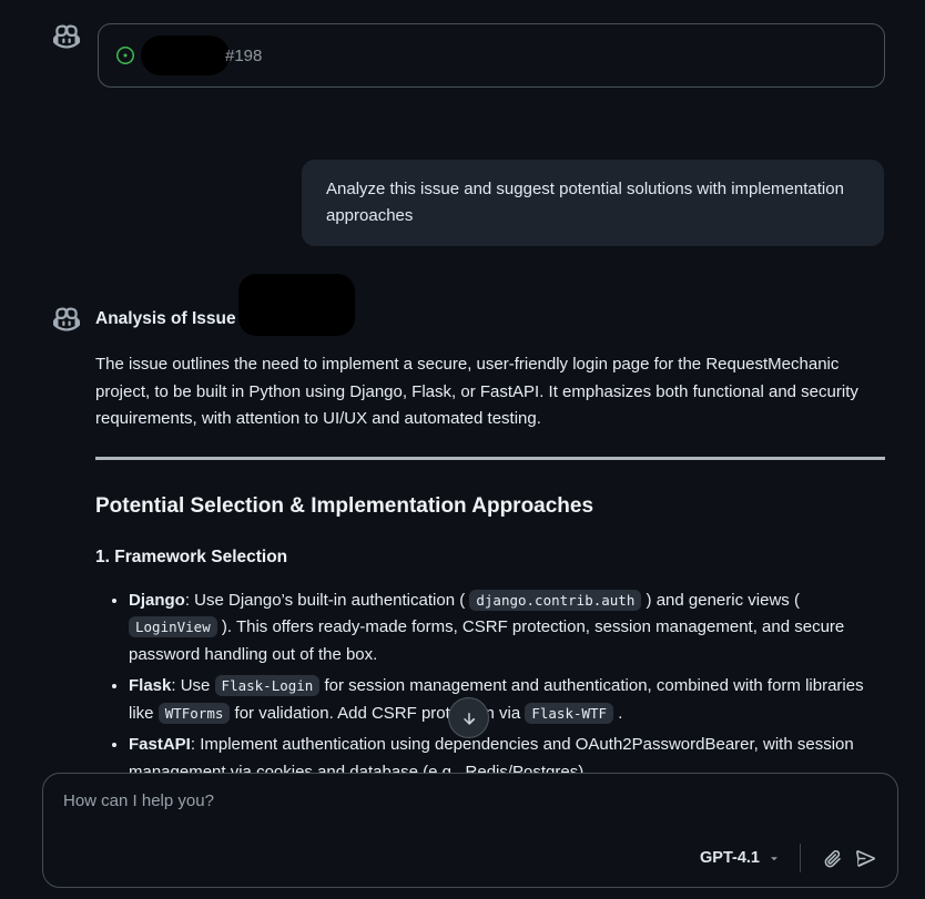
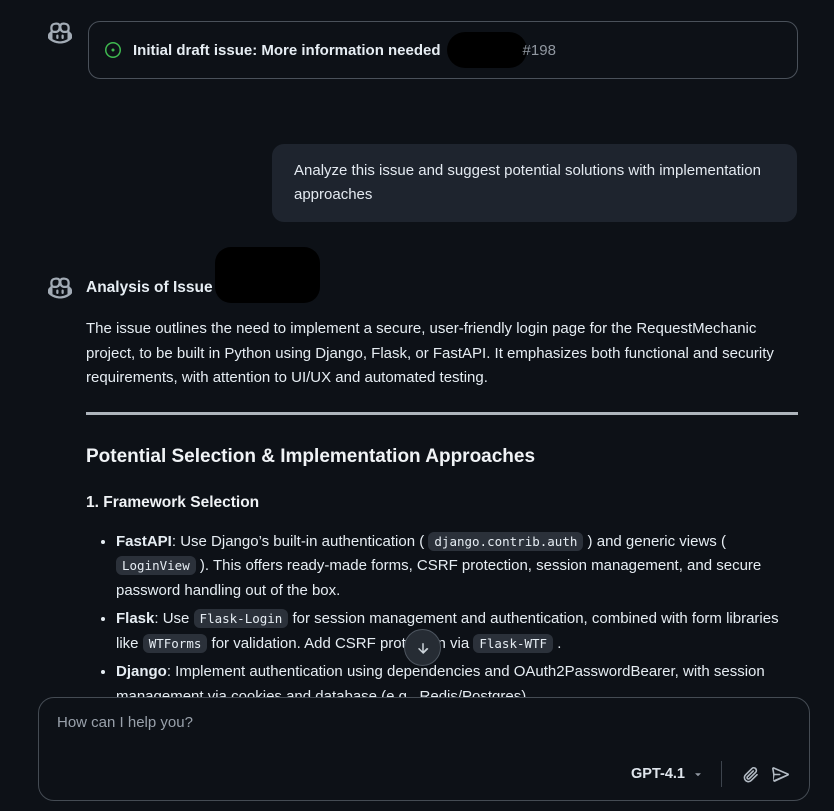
+ Initial draft issue: More information needed
  #198
  Analyze this issue and suggest potential solutions with implementation approaches
  Analysis of Issue
  The issue outlines the need to implement a secure, user-friendly login page for the RequestMechanic project, to be built in Python using Django, Flask, or FastAPI. It emphasizes both functional and security requirements, with attention to UI/UX and automated testing.
  Potential Selection & Implementation Approaches
  1. Framework Selection
- Django: Use Django’s built-in authentication ( django.contrib.auth ) and generic views ( LoginView ). This offers ready-made forms, CSRF protection, session management, and secure password handling out of the box.
+ FastAPI: Use Django’s built-in authentication ( django.contrib.auth ) and generic views ( LoginView ). This offers ready-made forms, CSRF protection, session management, and secure password handling out of the box.
  Flask: Use Flask-Login for session management and authentication, combined with form libraries like WTForms for validation. Add CSRF pron via Flask-WTF .
- FastAPI: Implement authentication using dependencies and OAuth2PasswordBearer, with session management via cookies and database (e.g., Redis/Postgres).
+ Django: Implement authentication using dependencies and OAuth2PasswordBearer, with session management via cookies and database (e.g., Redis/Postgres).
  How can I help you?
  GPT-4.1
